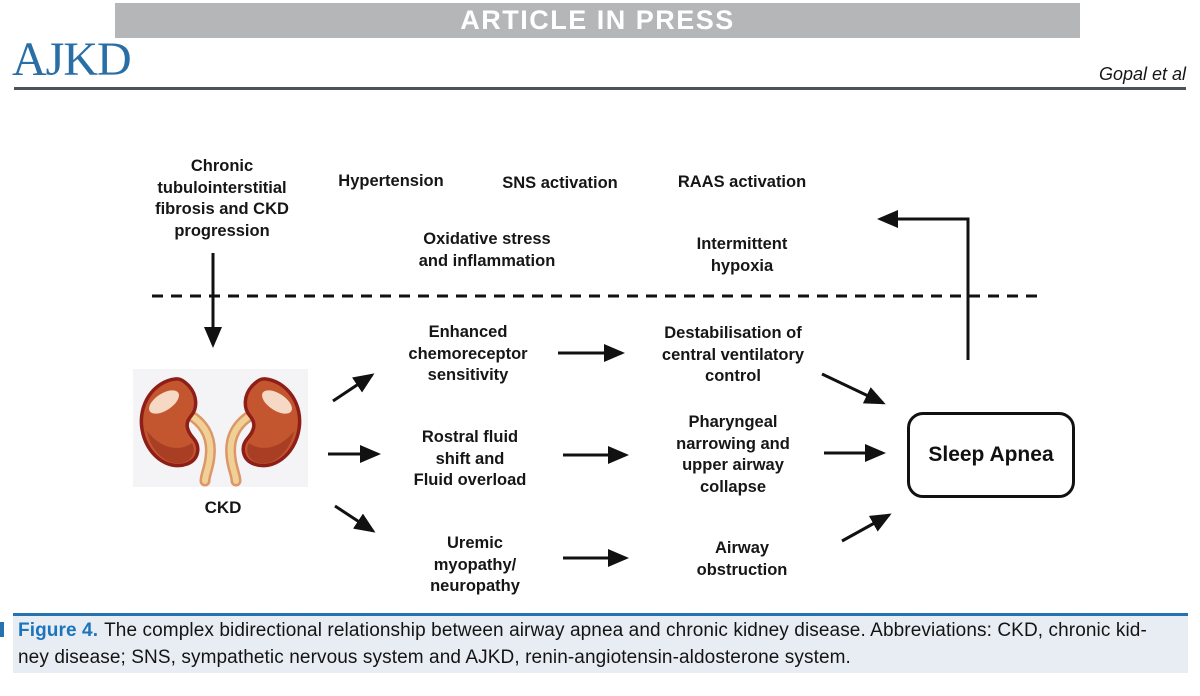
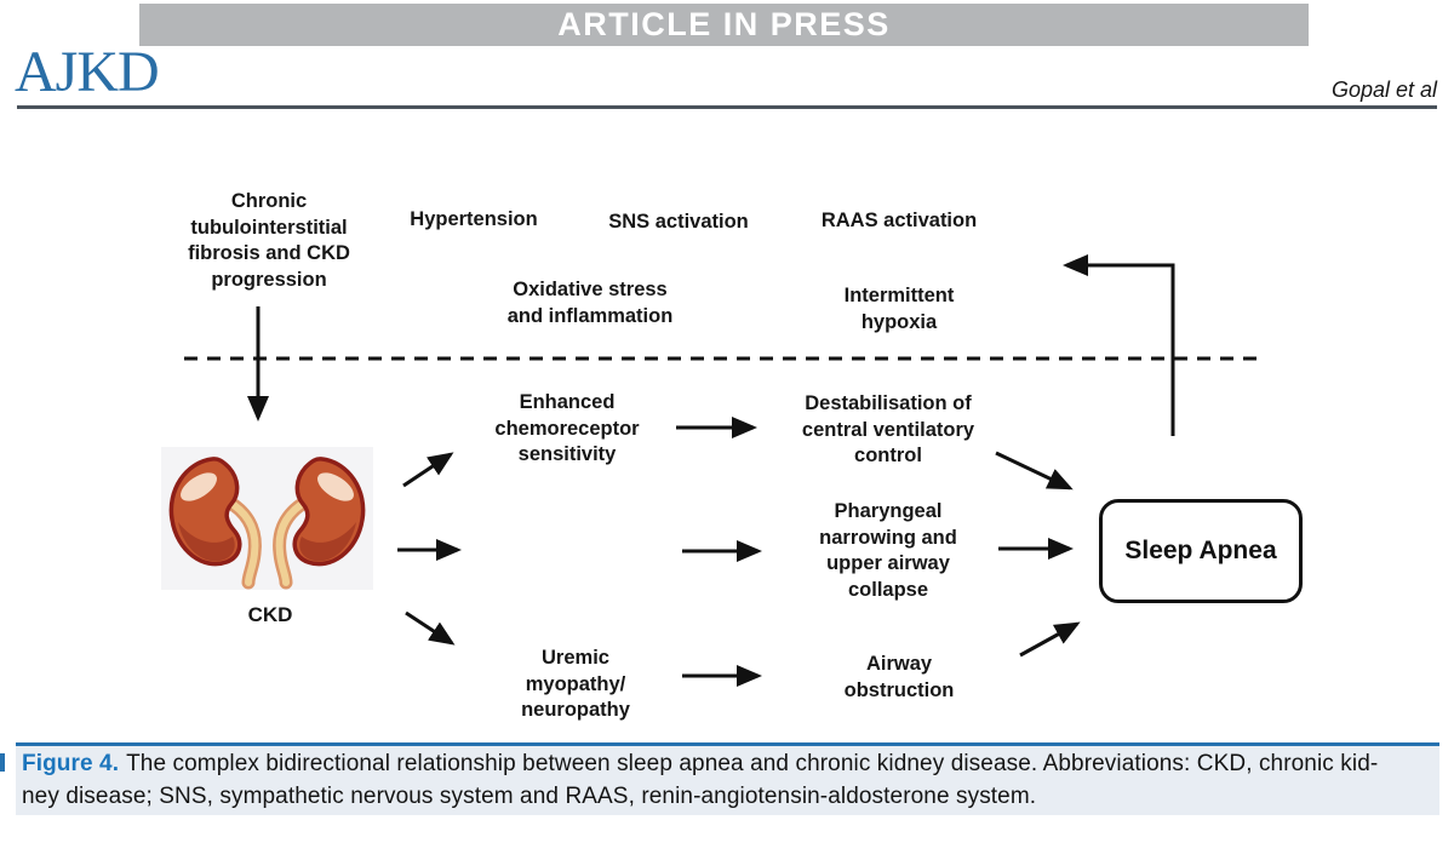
  ARTICLE IN PRESS
  AJKD
  Gopal et al
  Chronic
  tubulointerstitial
  fibrosis and CKD
  progression
  Hypertension
  SNS activation
  RAAS activation
  Oxidative stress
  and inflammation
  Intermittent
  hypoxia
  Enhanced
  chemoreceptor
  sensitivity
- Rostral fluid
- shift and
- Fluid overload
  Uremic
  myopathy/
  neuropathy
  Destabilisation of
  central ventilatory
  control
  Pharyngeal
  narrowing and
  upper airway
  collapse
  Airway
  obstruction
  CKD
  Sleep Apnea
- Figure 4. The complex bidirectional relationship between airway apnea and chronic kidney disease. Abbreviations: CKD, chronic kid-
+ Figure 4. The complex bidirectional relationship between sleep apnea and chronic kidney disease. Abbreviations: CKD, chronic kid-
- ney disease; SNS, sympathetic nervous system and AJKD, renin-angiotensin-aldosterone system.
+ ney disease; SNS, sympathetic nervous system and RAAS, renin-angiotensin-aldosterone system.
